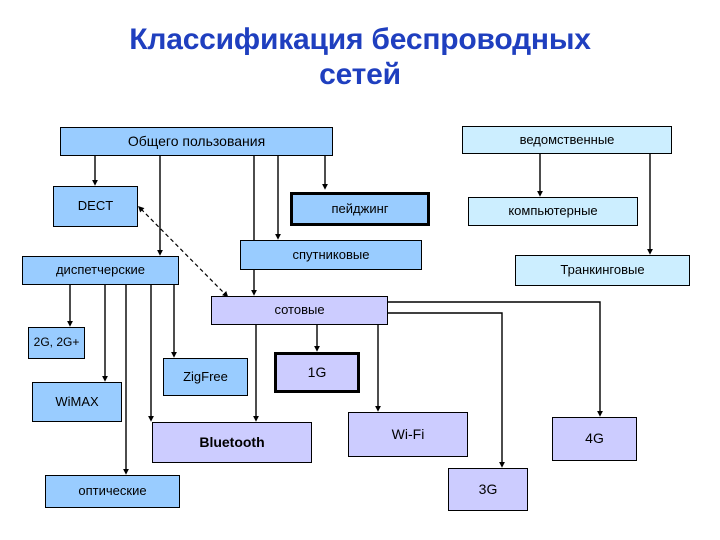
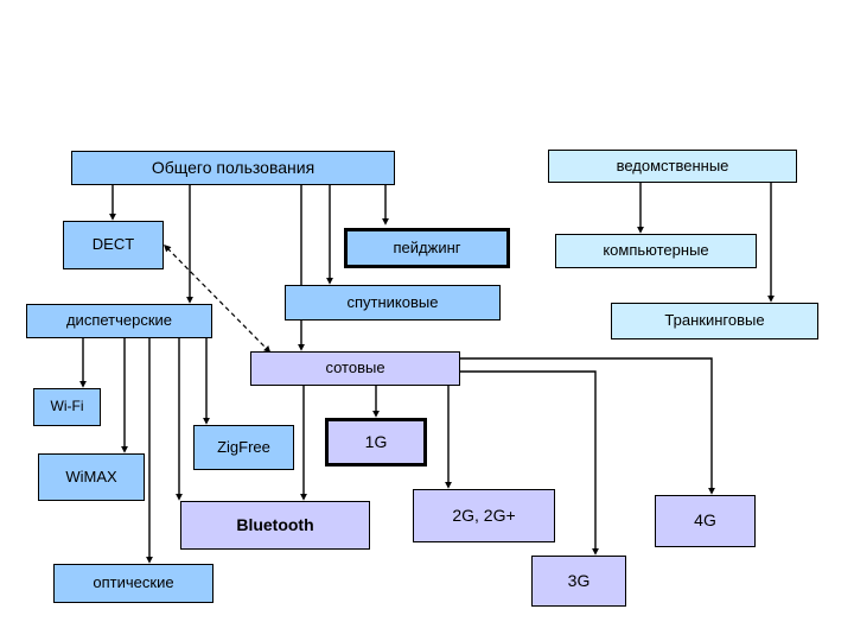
- Классификация беспроводных
- сетей
  Общего пользования
  ведомственные
  DECT
  пейджинг
  компьютерные
  спутниковые
  Транкинговые
  диспетчерские
  сотовые
- 2G, 2G+
+ Wi-Fi
  ZigFree
  1G
  WiMAX
  Bluetooth
- Wi-Fi
+ 2G, 2G+
  4G
  оптические
  3G
